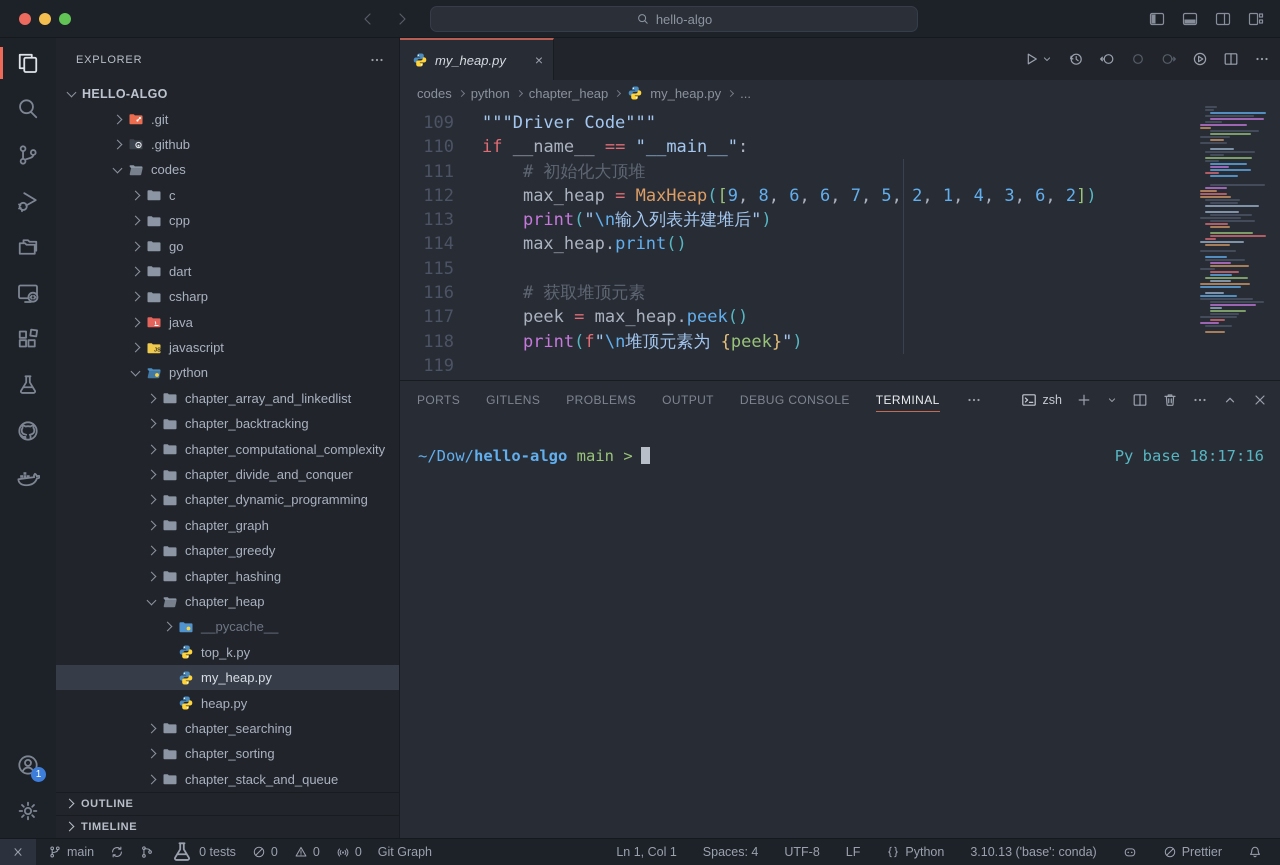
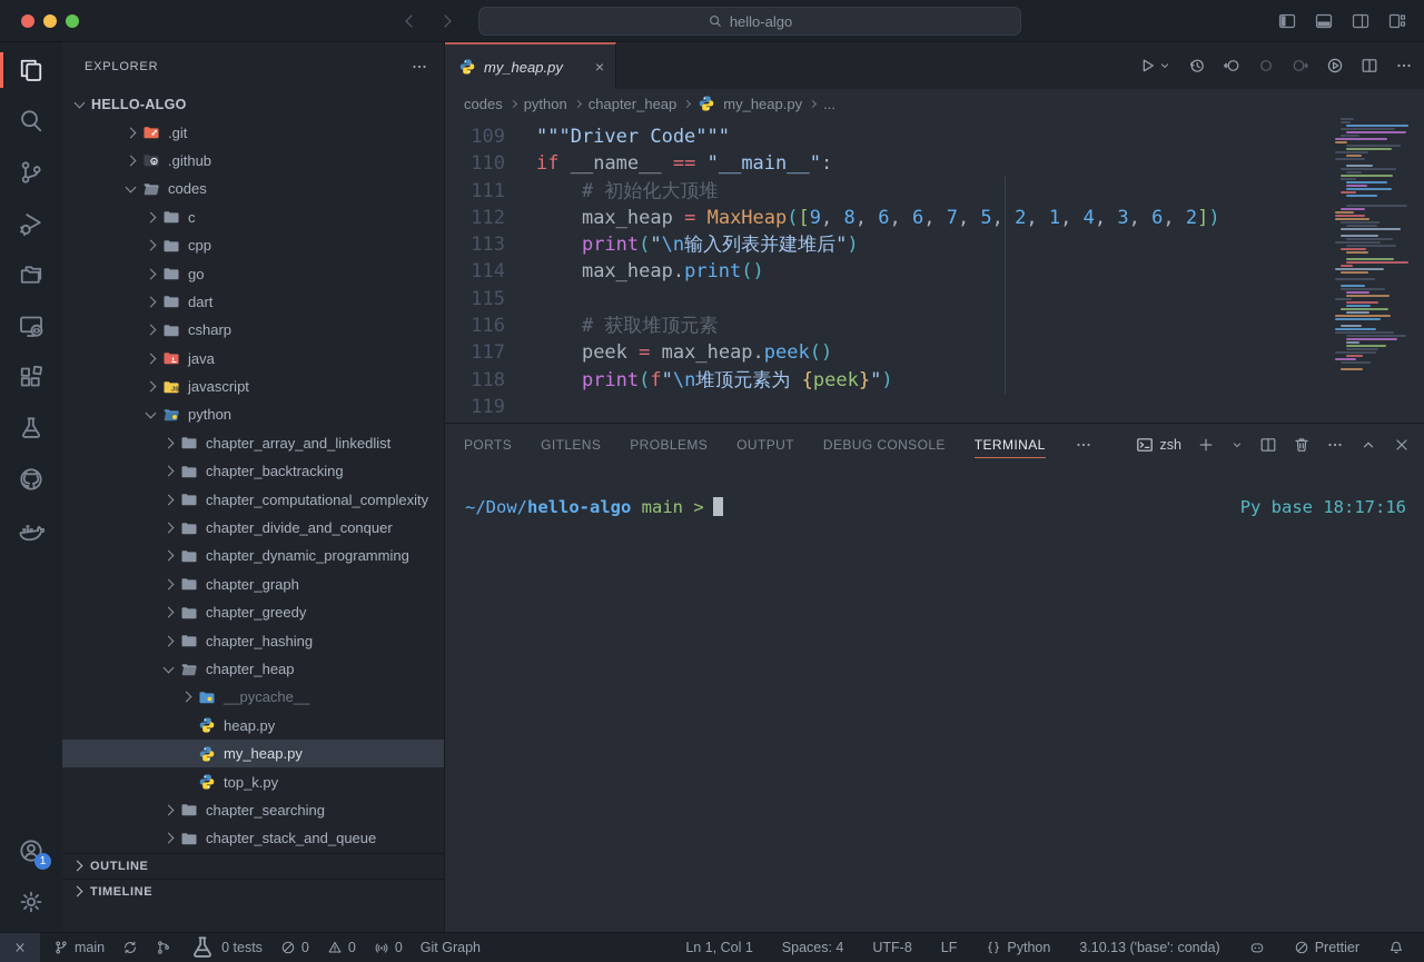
  hello-algo
  1
  EXPLORER
  HELLO-ALGO
  .git
  .github
  codes
  c
  cpp
  go
  dart
  csharp
  java
  javascript
  python
  chapter_array_and_linkedlist
  chapter_backtracking
  chapter_computational_complexity
  chapter_divide_and_conquer
  chapter_dynamic_programming
  chapter_graph
  chapter_greedy
  chapter_hashing
  chapter_heap
  __pycache__
- top_k.py
+ heap.py
  my_heap.py
- heap.py
+ top_k.py
  chapter_searching
- chapter_sorting
  chapter_stack_and_queue
  OUTLINE
  TIMELINE
  my_heap.py
  ×
  codes
  python
  chapter_heap
  my_heap.py
  ...
  109
  """Driver Code"""
  110
  if __name__ == "__main__":
  111
  # 初始化大顶堆
  112
  max_heap = MaxHeap([9, 8, 6, 6, 7, 5, 2, 1, 4, 3, 6, 2])
  113
  print("\n输入列表并建堆后")
  114
  max_heap.print()
  115
  116
  # 获取堆顶元素
  117
  peek = max_heap.peek()
  118
  print(f"\n堆顶元素为 {peek}")
  119
  PORTS
  GITLENS
  PROBLEMS
  OUTPUT
  DEBUG CONSOLE
  TERMINAL
  zsh
  ~/Dow/hello-algo main >
  Py base 18:17:16
  main
  0 tests
  0
  0
  0
  Git Graph
  Ln 1, Col 1
  Spaces: 4
  UTF-8
  LF
  Python
  3.10.13 ('base': conda)
  Prettier
